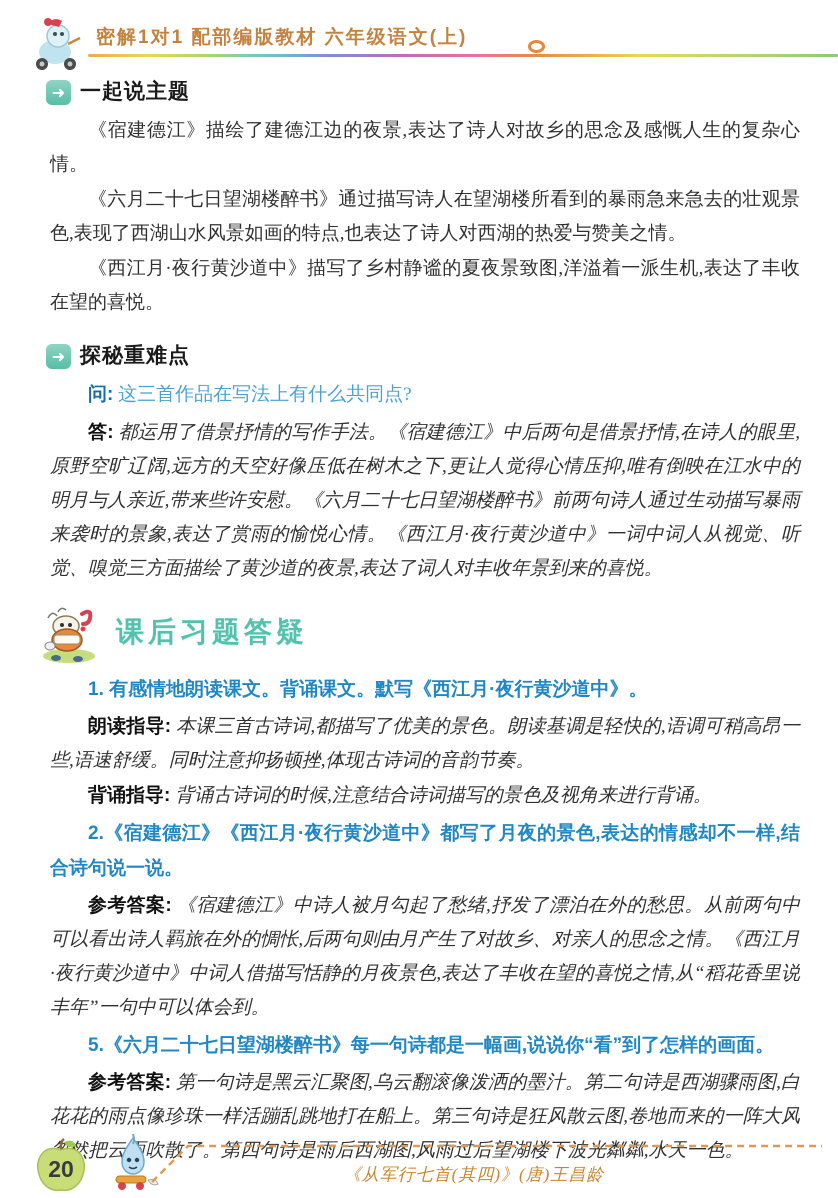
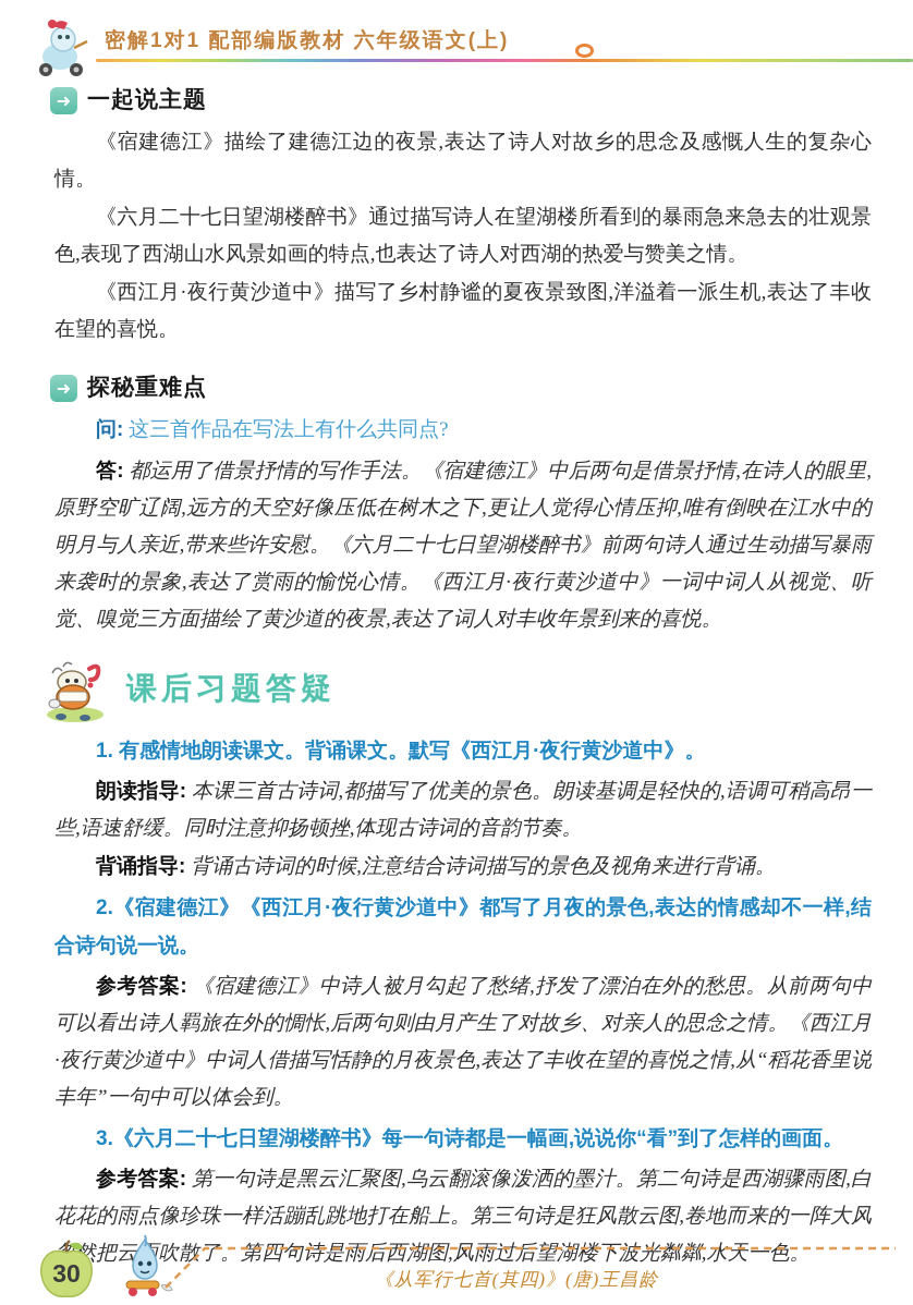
  密解1对1 配部编版教材 六年级语文(上)
  ➜
  一起说主题
  《宿建德江》描绘了建德江边的夜景,表达了诗人对故乡的思念及感慨人生的复杂心情。
  《六月二十七日望湖楼醉书》通过描写诗人在望湖楼所看到的暴雨急来急去的壮观景色,表现了西湖山水风景如画的特点,也表达了诗人对西湖的热爱与赞美之情。
  《西江月·夜行黄沙道中》描写了乡村静谧的夏夜景致图,洋溢着一派生机,表达了丰收在望的喜悦。
  ➜
  探秘重难点
  问: 这三首作品在写法上有什么共同点?
  答: 都运用了借景抒情的写作手法。《宿建德江》中后两句是借景抒情,在诗人的眼里,原野空旷辽阔,远方的天空好像压低在树木之下,更让人觉得心情压抑,唯有倒映在江水中的明月与人亲近,带来些许安慰。《六月二十七日望湖楼醉书》前两句诗人通过生动描写暴雨来袭时的景象,表达了赏雨的愉悦心情。《西江月·夜行黄沙道中》一词中词人从视觉、听觉、嗅觉三方面描绘了黄沙道的夜景,表达了词人对丰收年景到来的喜悦。
  课后习题答疑
  1. 有感情地朗读课文。背诵课文。默写《西江月·夜行黄沙道中》。
  朗读指导: 本课三首古诗词,都描写了优美的景色。朗读基调是轻快的,语调可稍高昂一些,语速舒缓。同时注意抑扬顿挫,体现古诗词的音韵节奏。
  背诵指导: 背诵古诗词的时候,注意结合诗词描写的景色及视角来进行背诵。
  2.《宿建德江》《西江月·夜行黄沙道中》都写了月夜的景色,表达的情感却不一样,结合诗句说一说。
  参考答案: 《宿建德江》中诗人被月勾起了愁绪,抒发了漂泊在外的愁思。从前两句中可以看出诗人羁旅在外的惆怅,后两句则由月产生了对故乡、对亲人的思念之情。《西江月·夜行黄沙道中》中词人借描写恬静的月夜景色,表达了丰收在望的喜悦之情,从“稻花香里说丰年”一句中可以体会到。
- 5.《六月二十七日望湖楼醉书》每一句诗都是一幅画,说说你“看”到了怎样的画面。
+ 3.《六月二十七日望湖楼醉书》每一句诗都是一幅画,说说你“看”到了怎样的画面。
  参考答案: 第一句诗是黑云汇聚图,乌云翻滚像泼洒的墨汁。第二句诗是西湖骤雨图,白花花的雨点像珍珠一样活蹦乱跳地打在船上。第三句诗是狂风散云图,卷地而来的一阵大风然把云吹散了。第四句诗是雨后西湖图,风雨过后望湖楼下波光粼粼,水天一色。
- 20
+ 30
  《从军行七首(其四)》(唐)王昌龄
